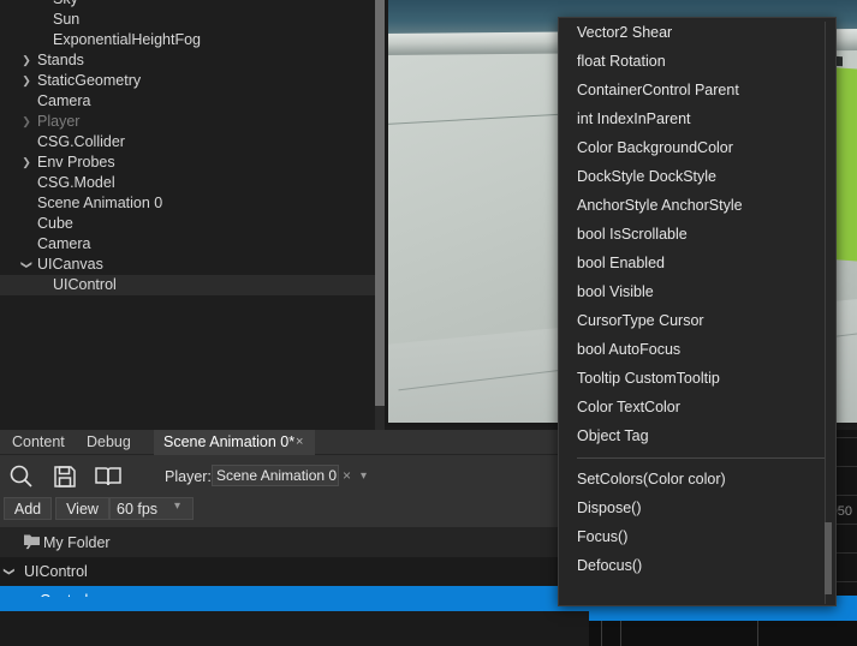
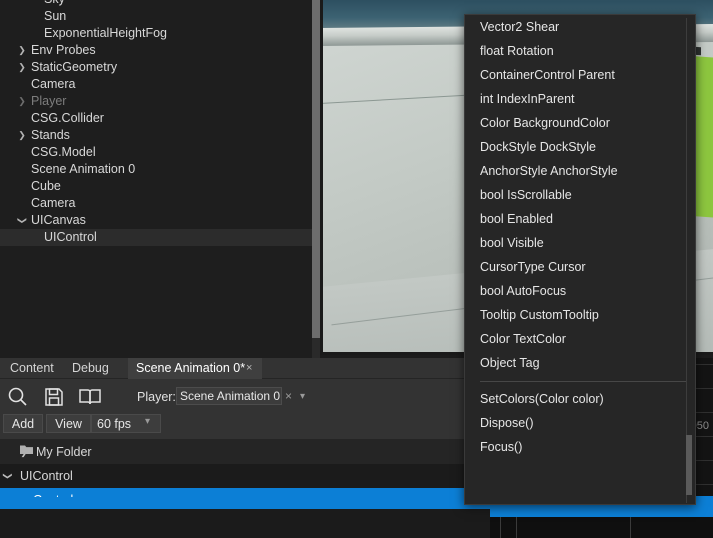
  Sun
  ExponentialHeightFog
  ❯
- Stands
+ Env Probes
  ❯
  StaticGeometry
  Camera
  ❯
  Player
  CSG.Collider
  ❯
- Env Probes
+ Stands
  CSG.Model
  Scene Animation 0
  Cube
  Camera
  UICanvas
  UIControl
  Content
  Debug
  Scene Animation 0*
  ×
  Player:
  Scene Animation 0
  ×
  ▾
  Add
  View
  60 fps
  ▾
  My Folder
  UIControl
  Vector2 Shear
  float Rotation
  ContainerControl Parent
  int IndexInParent
  Color BackgroundColor
  DockStyle DockStyle
  AnchorStyle AnchorStyle
  bool IsScrollable
  bool Enabled
  bool Visible
  CursorType Cursor
  bool AutoFocus
  Tooltip CustomTooltip
  Color TextColor
  Object Tag
  SetColors(Color color)
  Dispose()
  Focus()
- Defocus()
